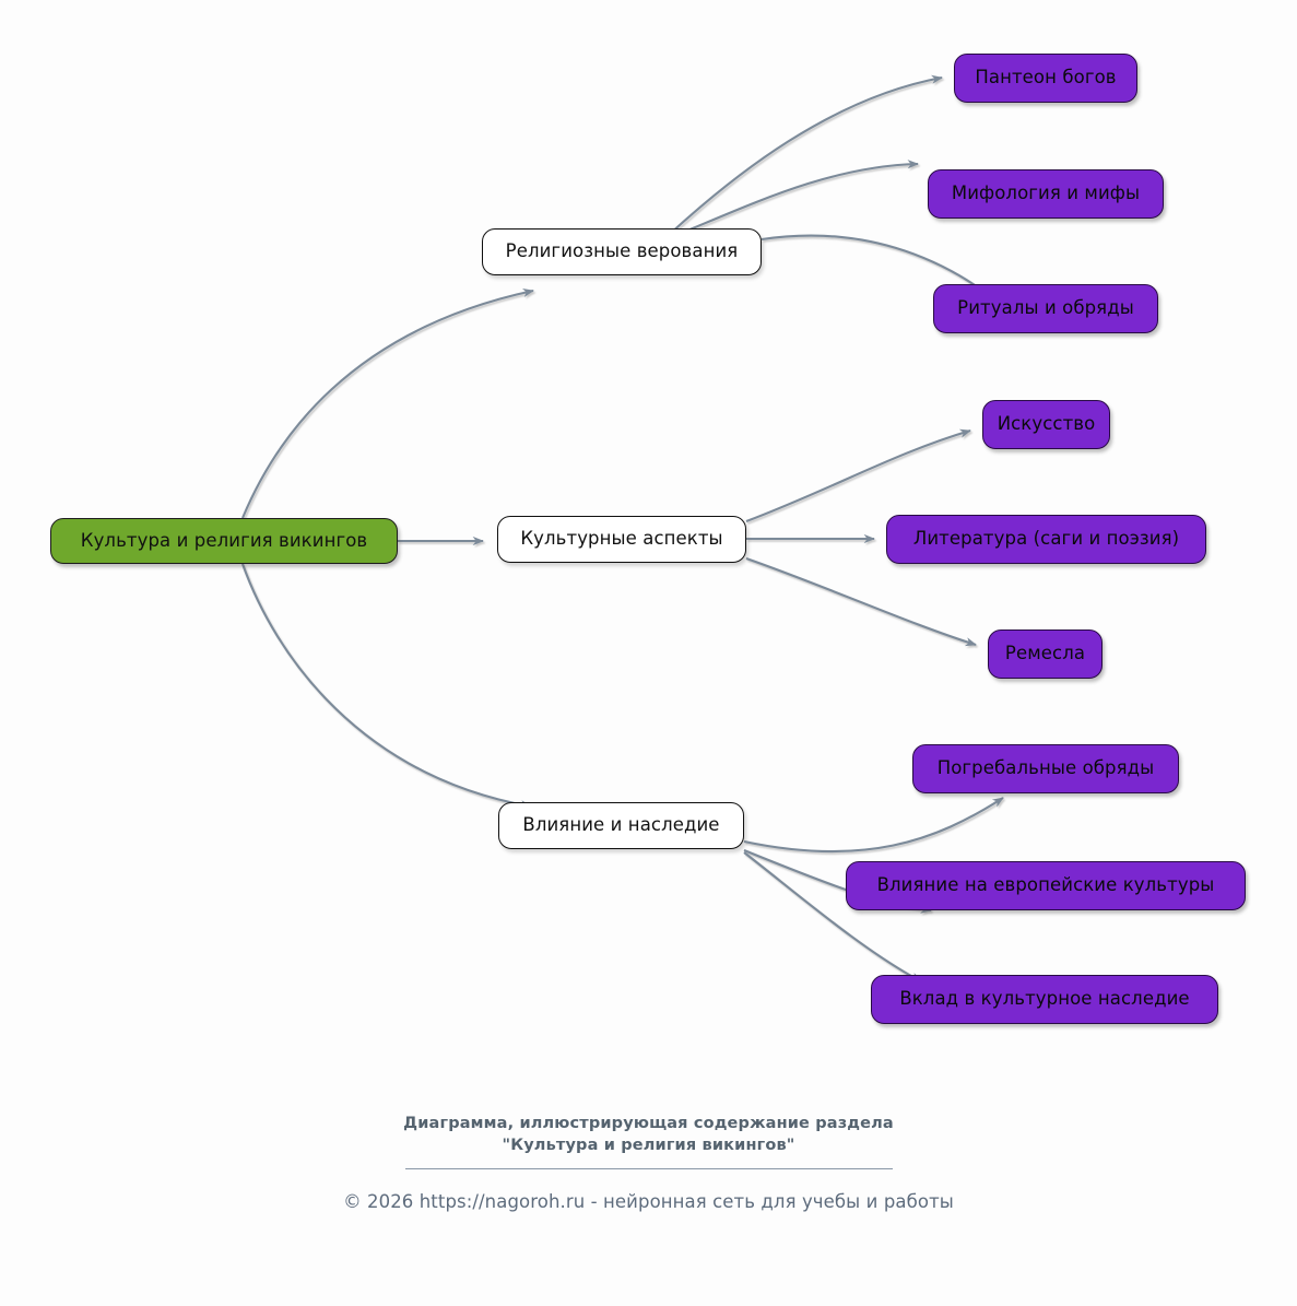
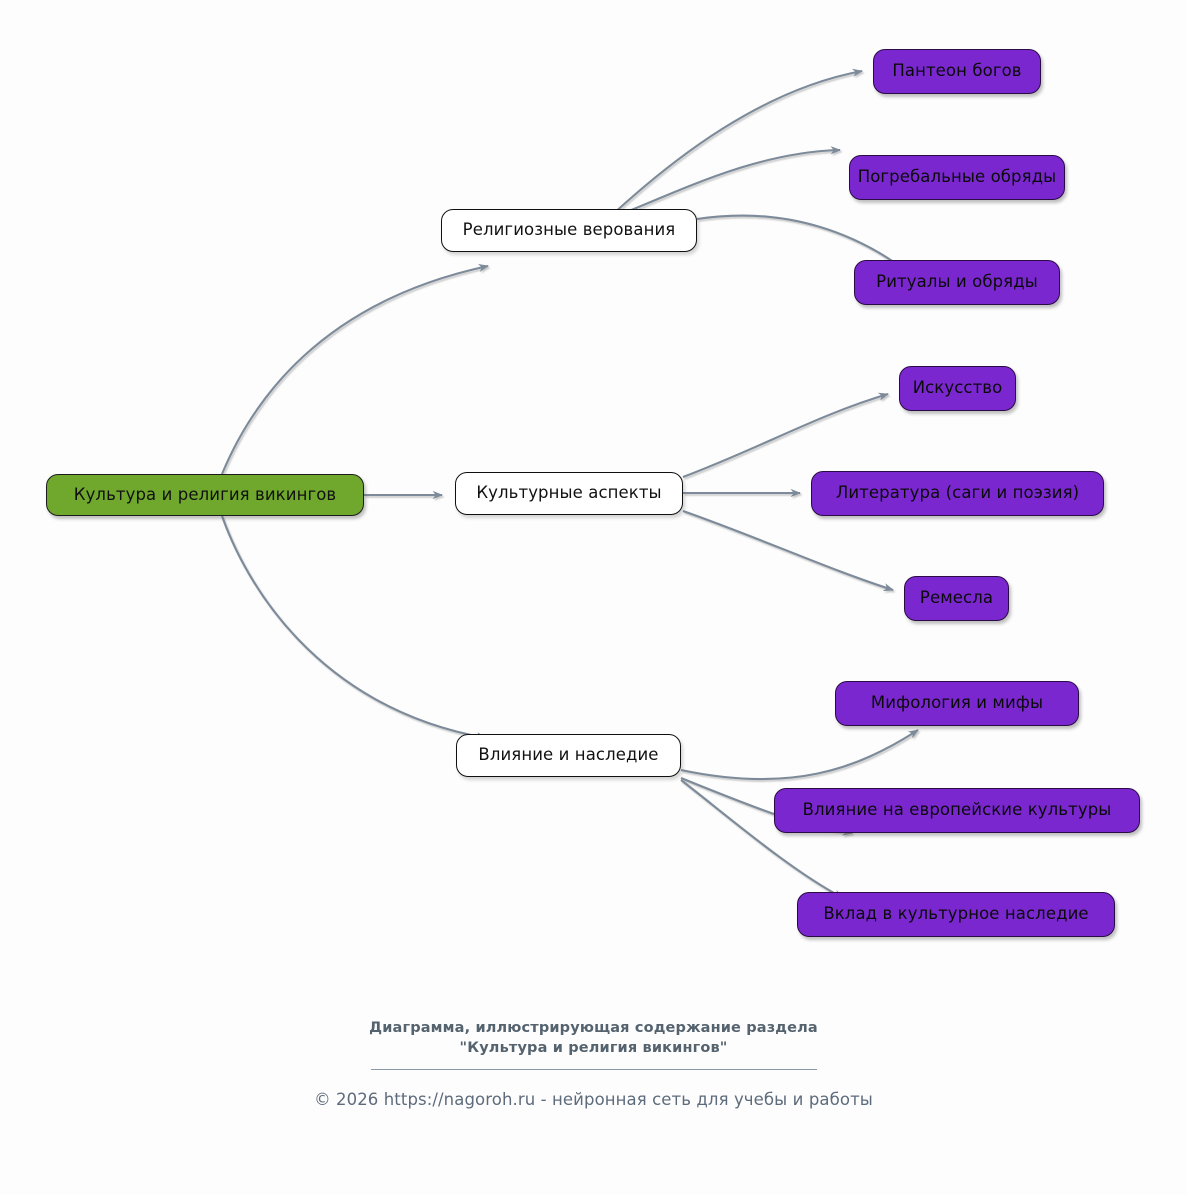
  Культура и религия викингов
  Религиозные верования
  Пантеон богов
- Мифология и мифы
+ Погребальные обряды
  Ритуалы и обряды
  Культурные аспекты
  Искусство
  Литература (саги и поэзия)
  Ремесла
  Влияние и наследие
- Погребальные обряды
+ Мифология и мифы
  Влияние на европейские культуры
  Вклад в культурное наследие
  Диаграмма, иллюстрирующая содержание раздела
  "Культура и религия викингов"
  © 2026 https://nagoroh.ru - нейронная сеть для учебы и работы
